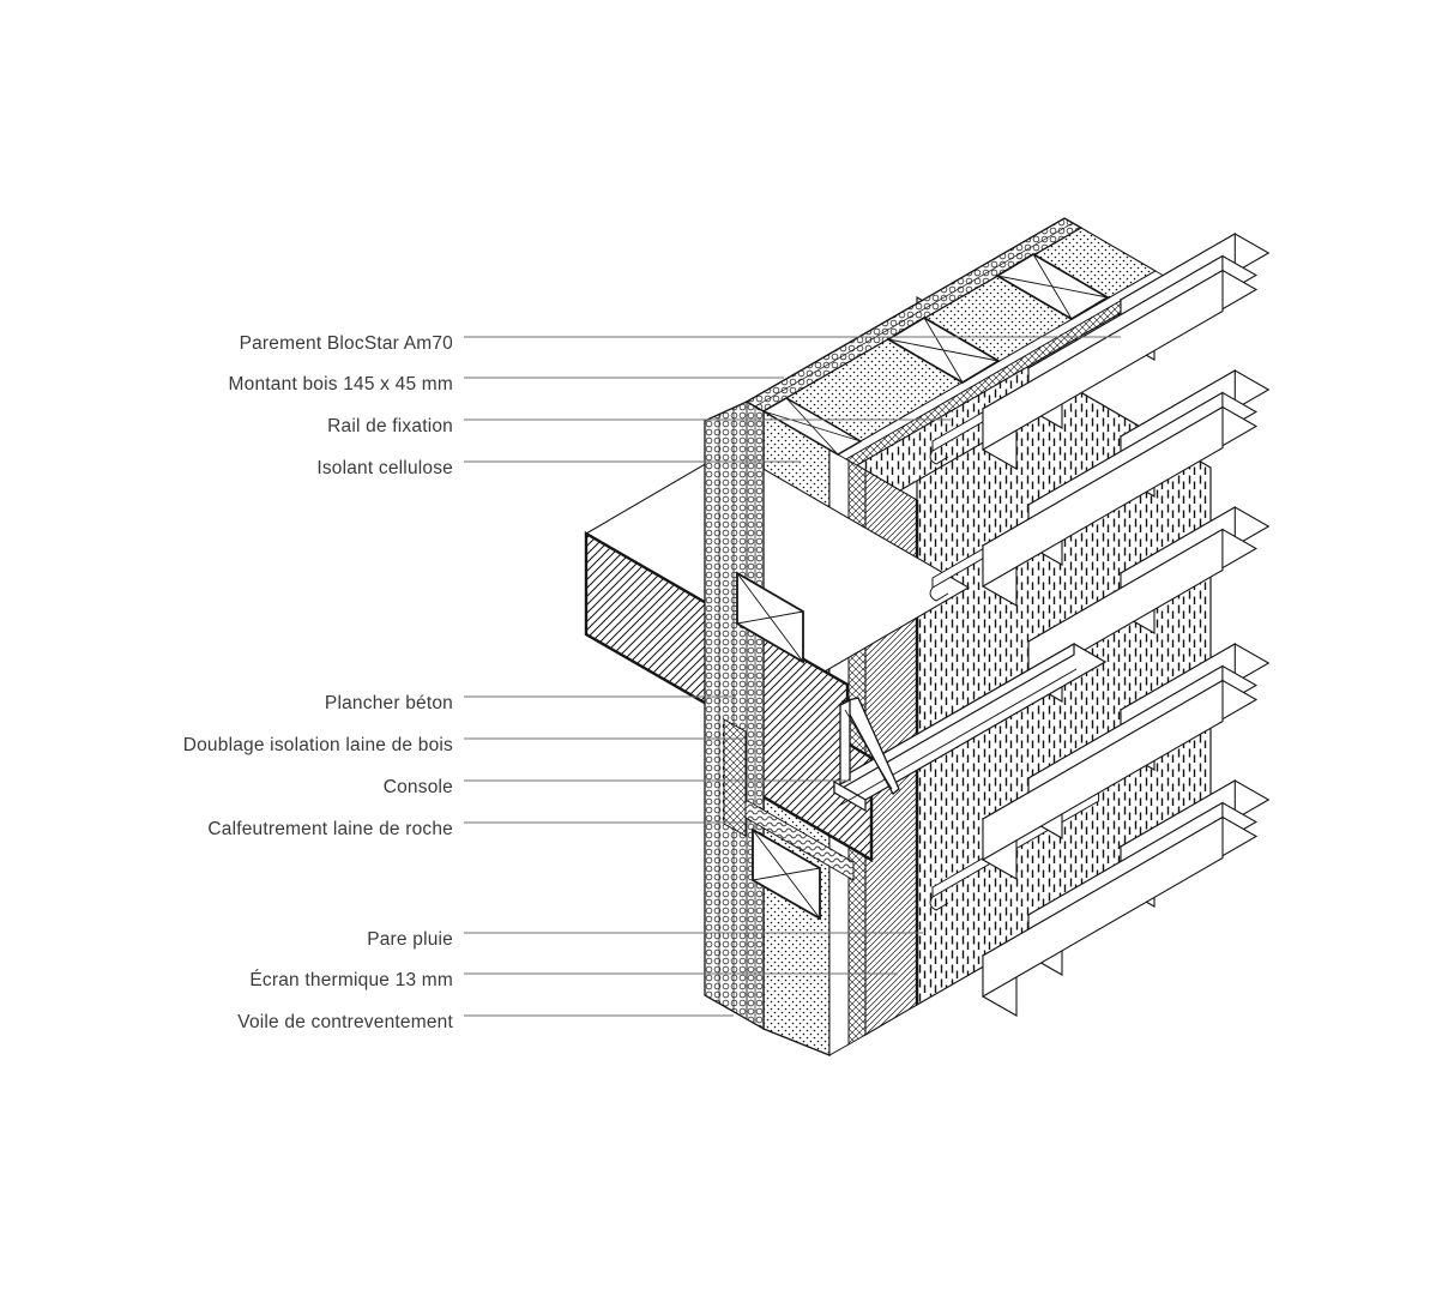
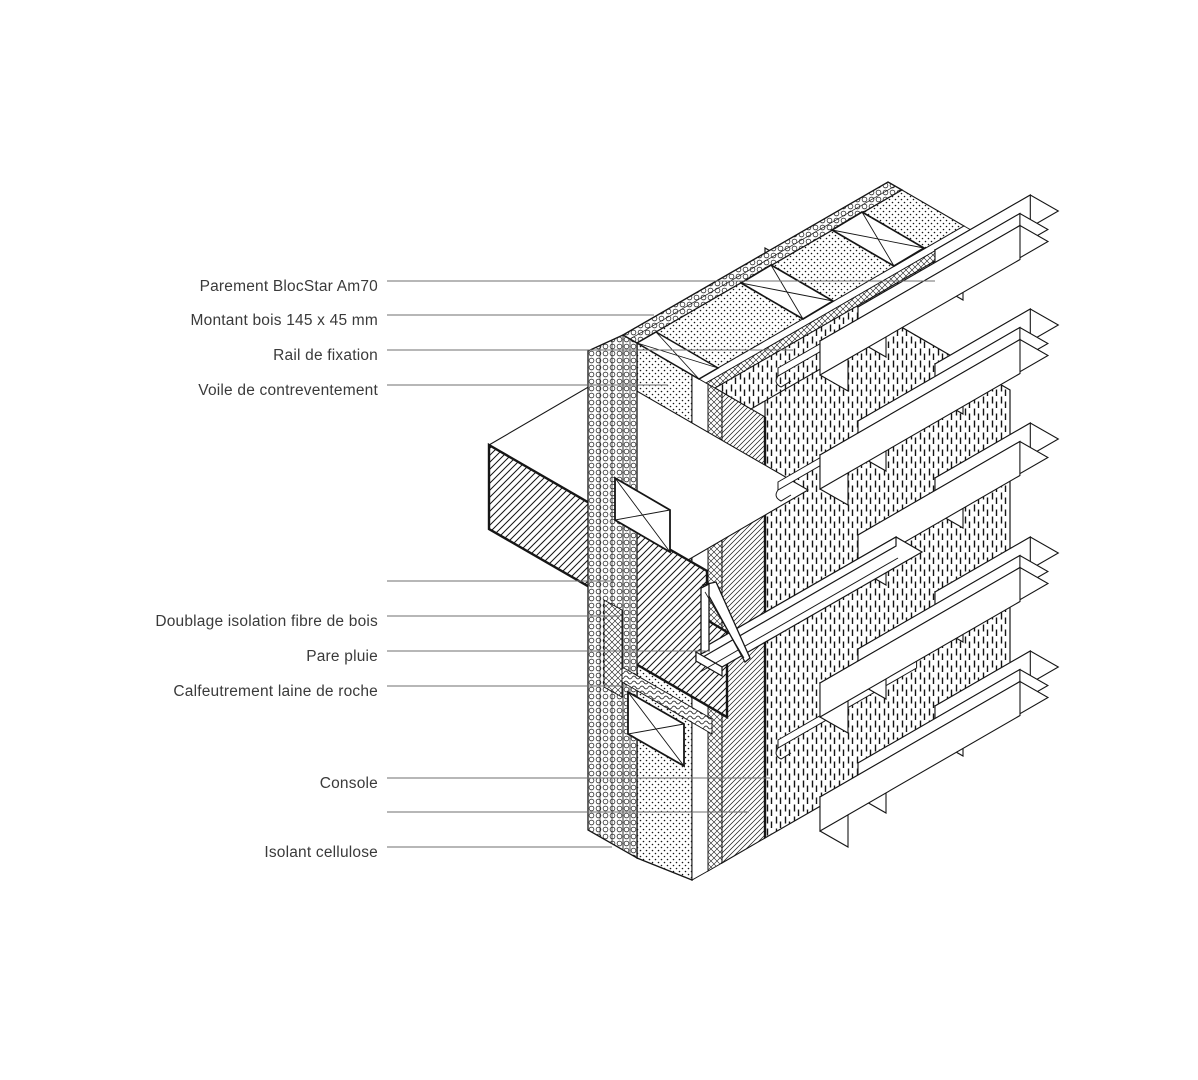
  Parement BlocStar Am70
  Montant bois 145 x 45 mm
  Rail de fixation
- Isolant cellulose
+ Voile de contreventement
- Plancher béton
- Doublage isolation laine de bois
+ Doublage isolation fibre de bois
- Console
+ Pare pluie
  Calfeutrement laine de roche
- Pare pluie
+ Console
- Écran thermique 13 mm
- Voile de contreventement
+ Isolant cellulose
